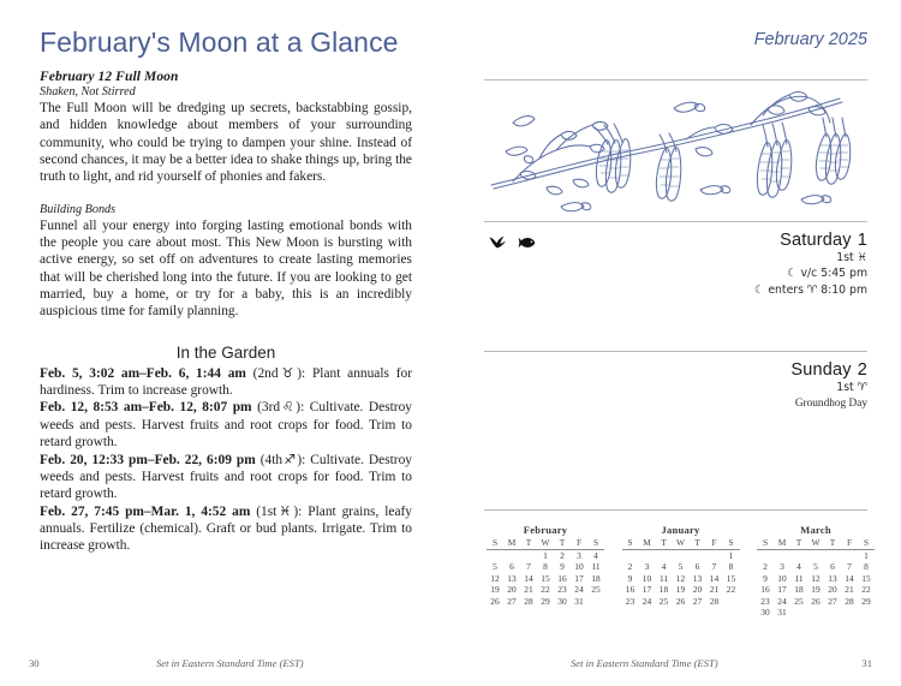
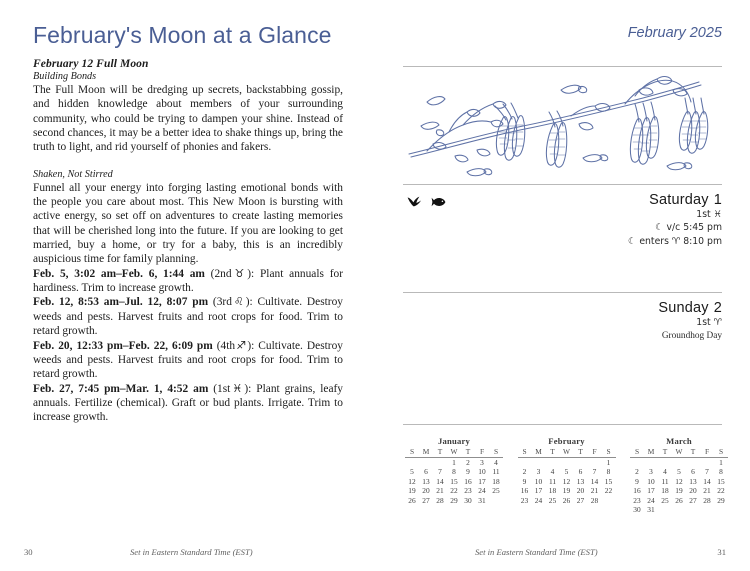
  February's Moon at a Glance
  February 12 Full Moon
- Shaken, Not Stirred
+ Building Bonds
  The Full Moon will be dredging up secrets, backstabbing gossip, and hidden knowledge about members of your surrounding community, who could be trying to dampen your shine. Instead of second chances, it may be a better idea to shake things up, bring the truth to light, and rid yourself of phonies and fakers.
- Building Bonds
+ Shaken, Not Stirred
  Funnel all your energy into forging lasting emotional bonds with the people you care about most. This New Moon is bursting with active energy, so set off on adventures to create lasting memories that will be cherished long into the future. If you are looking to get married, buy a home, or try for a baby, this is an incredibly auspicious time for family planning.
- In the Garden
  Feb. 5, 3:02 am–Feb. 6, 1:44 am (2nd♉): Plant annuals for hardiness. Trim to increase growth.
- Feb. 12, 8:53 am–Feb. 12, 8:07 pm (3rd♌): Cultivate. Destroy weeds and pests. Harvest fruits and root crops for food. Trim to retard growth.
+ Feb. 12, 8:53 am–Jul. 12, 8:07 pm (3rd♌): Cultivate. Destroy weeds and pests. Harvest fruits and root crops for food. Trim to retard growth.
  Feb. 20, 12:33 pm–Feb. 22, 6:09 pm (4th♐): Cultivate. Destroy weeds and pests. Harvest fruits and root crops for food. Trim to retard growth.
  Feb. 27, 7:45 pm–Mar. 1, 4:52 am (1st♓): Plant grains, leafy annuals. Fertilize (chemical). Graft or bud plants. Irrigate. Trim to increase growth.
  30
  Set in Eastern Standard Time (EST)
  February 2025
  Saturday 1
  1st ♓
  ☾ v/c 5:45 pm
  ☾ enters ♈ 8:10 pm
  Sunday 2
  1st ♈
  Groundhog Day
- February
+ January
  S	M	T	W	T	F	S
  			1	2	3	4
  5	6	7	8	9	10	11
  12	13	14	15	16	17	18
  19	20	21	22	23	24	25
  26	27	28	29	30	31
- January
+ February
  S	M	T	W	T	F	S
  						1
  2	3	4	5	6	7	8
  9	10	11	12	13	14	15
  16	17	18	19	20	21	22
  23	24	25	26	27	28
  March
  S	M	T	W	T	F	S
  						1
  2	3	4	5	6	7	8
  9	10	11	12	13	14	15
  16	17	18	19	20	21	22
  23	24	25	26	27	28	29
  30	31
  Set in Eastern Standard Time (EST)
  31
